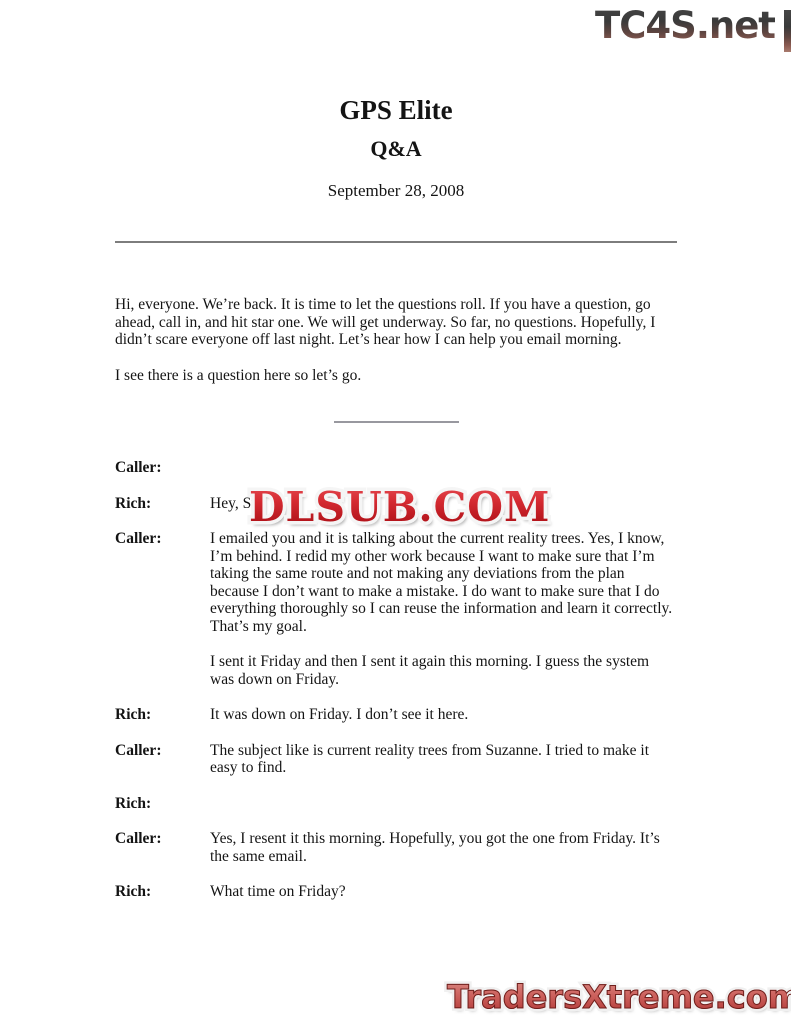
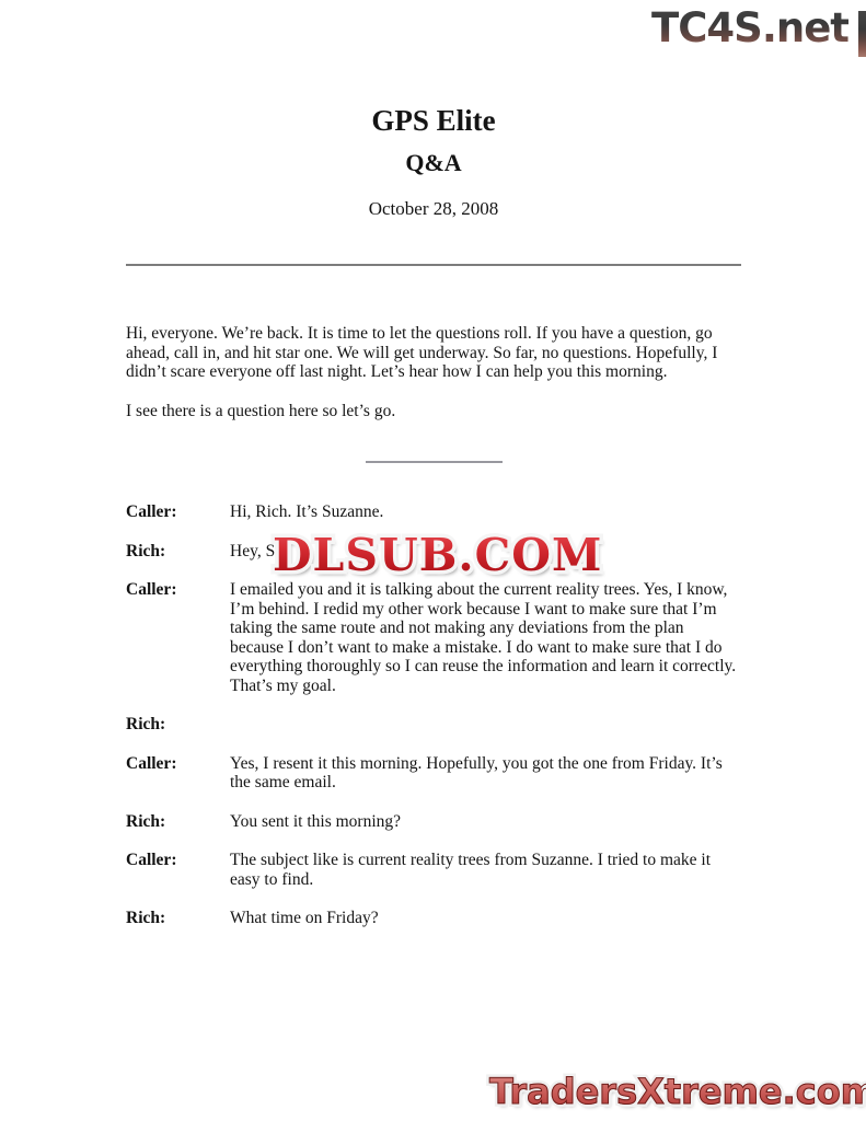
  TC4S.net
  GPS Elite
  Q&A
- September 28, 2008
+ October 28, 2008
- Hi, everyone. We’re back. It is time to let the questions roll. If you have a question, go ahead, call in, and hit star one. We will get underway. So far, no questions. Hopefully, I didn’t scare everyone off last night. Let’s hear how I can help you email morning.
+ Hi, everyone. We’re back. It is time to let the questions roll. If you have a question, go ahead, call in, and hit star one. We will get underway. So far, no questions. Hopefully, I didn’t scare everyone off last night. Let’s hear how I can help you this morning.
  I see there is a question here so let’s go.
  Caller:
+ Hi, Rich. It’s Suzanne.
  Rich:
  Hey, S
  Caller:
  I emailed you and it is talking about the current reality trees. Yes, I know, I’m behind. I redid my other work because I want to make sure that I’m taking the same route and not making any deviations from the plan because I don’t want to make a mistake. I do want to make sure that I do everything thoroughly so I can reuse the information and learn it correctly. That’s my goal.
- I sent it Friday and then I sent it again this morning. I guess the system was down on Friday.
  Rich:
- It was down on Friday. I don’t see it here.
  Caller:
- The subject like is current reality trees from Suzanne. I tried to make it easy to find.
+ Yes, I resent it this morning. Hopefully, you got the one from Friday. It’s the same email.
  Rich:
+ You sent it this morning?
  Caller:
- Yes, I resent it this morning. Hopefully, you got the one from Friday. It’s the same email.
+ The subject like is current reality trees from Suzanne. I tried to make it easy to find.
  Rich:
  What time on Friday?
  DLSUB.COM
  TradersXtreme.com
